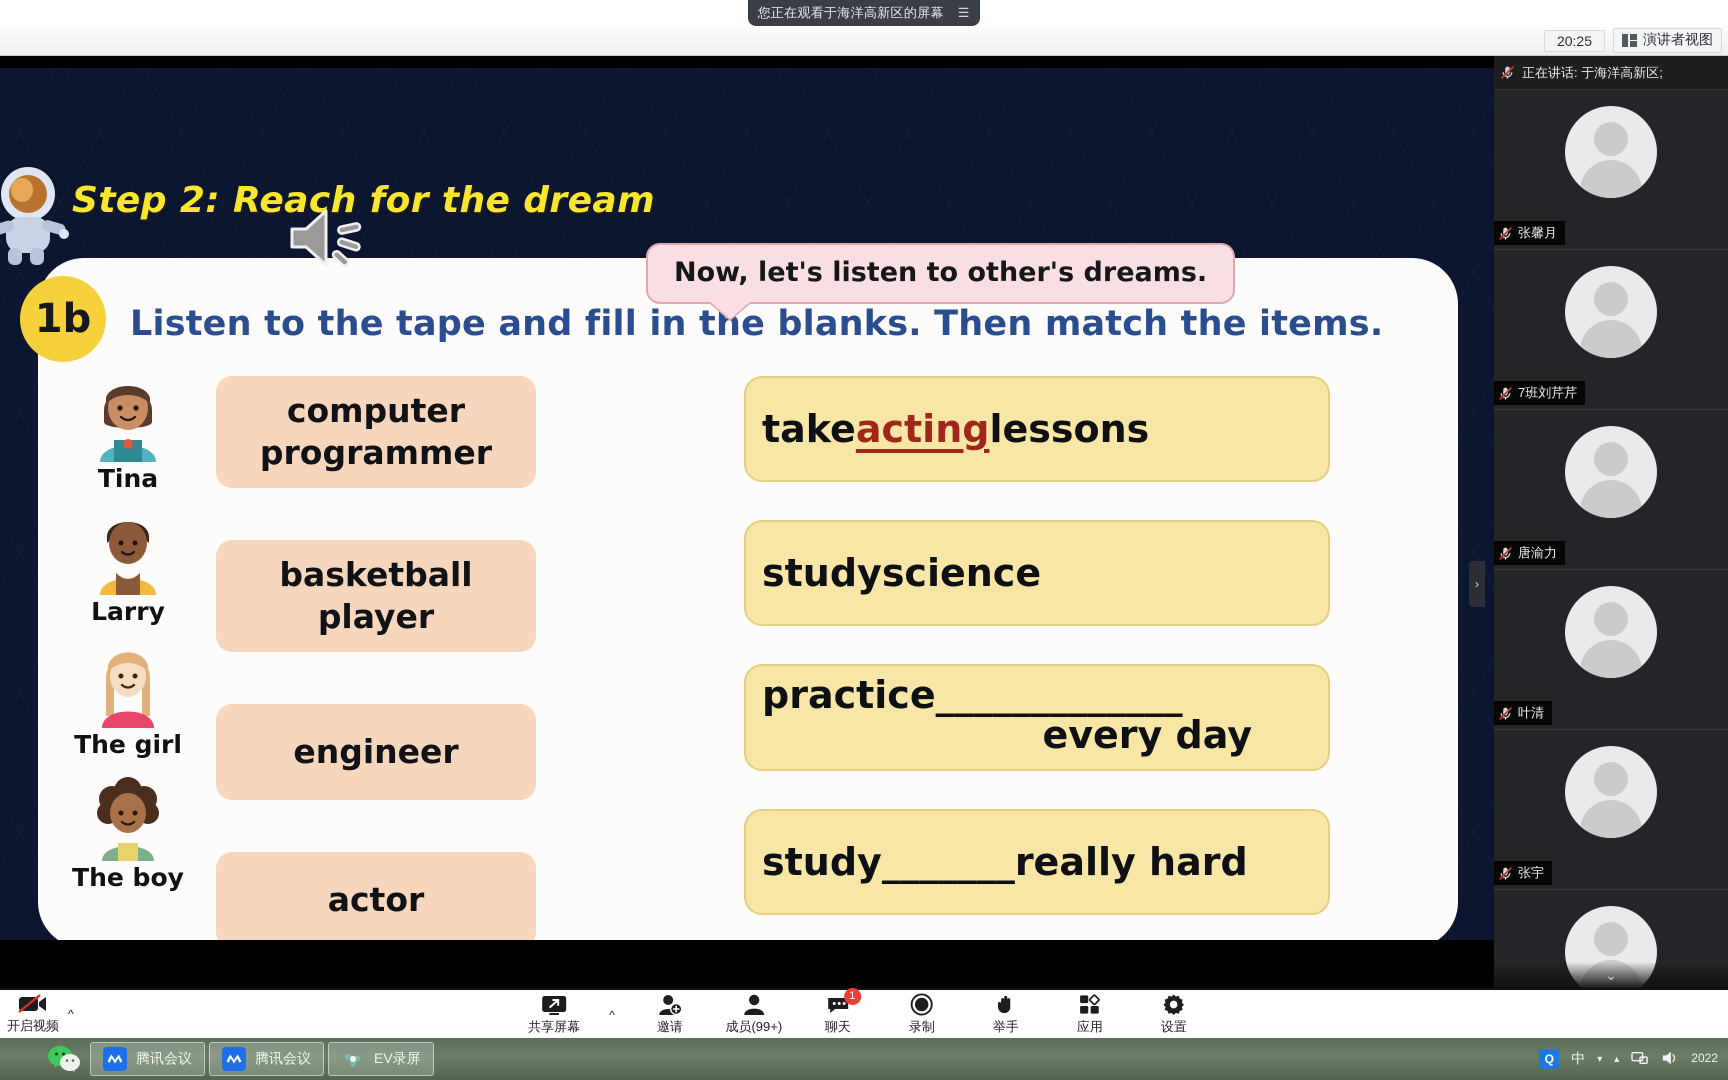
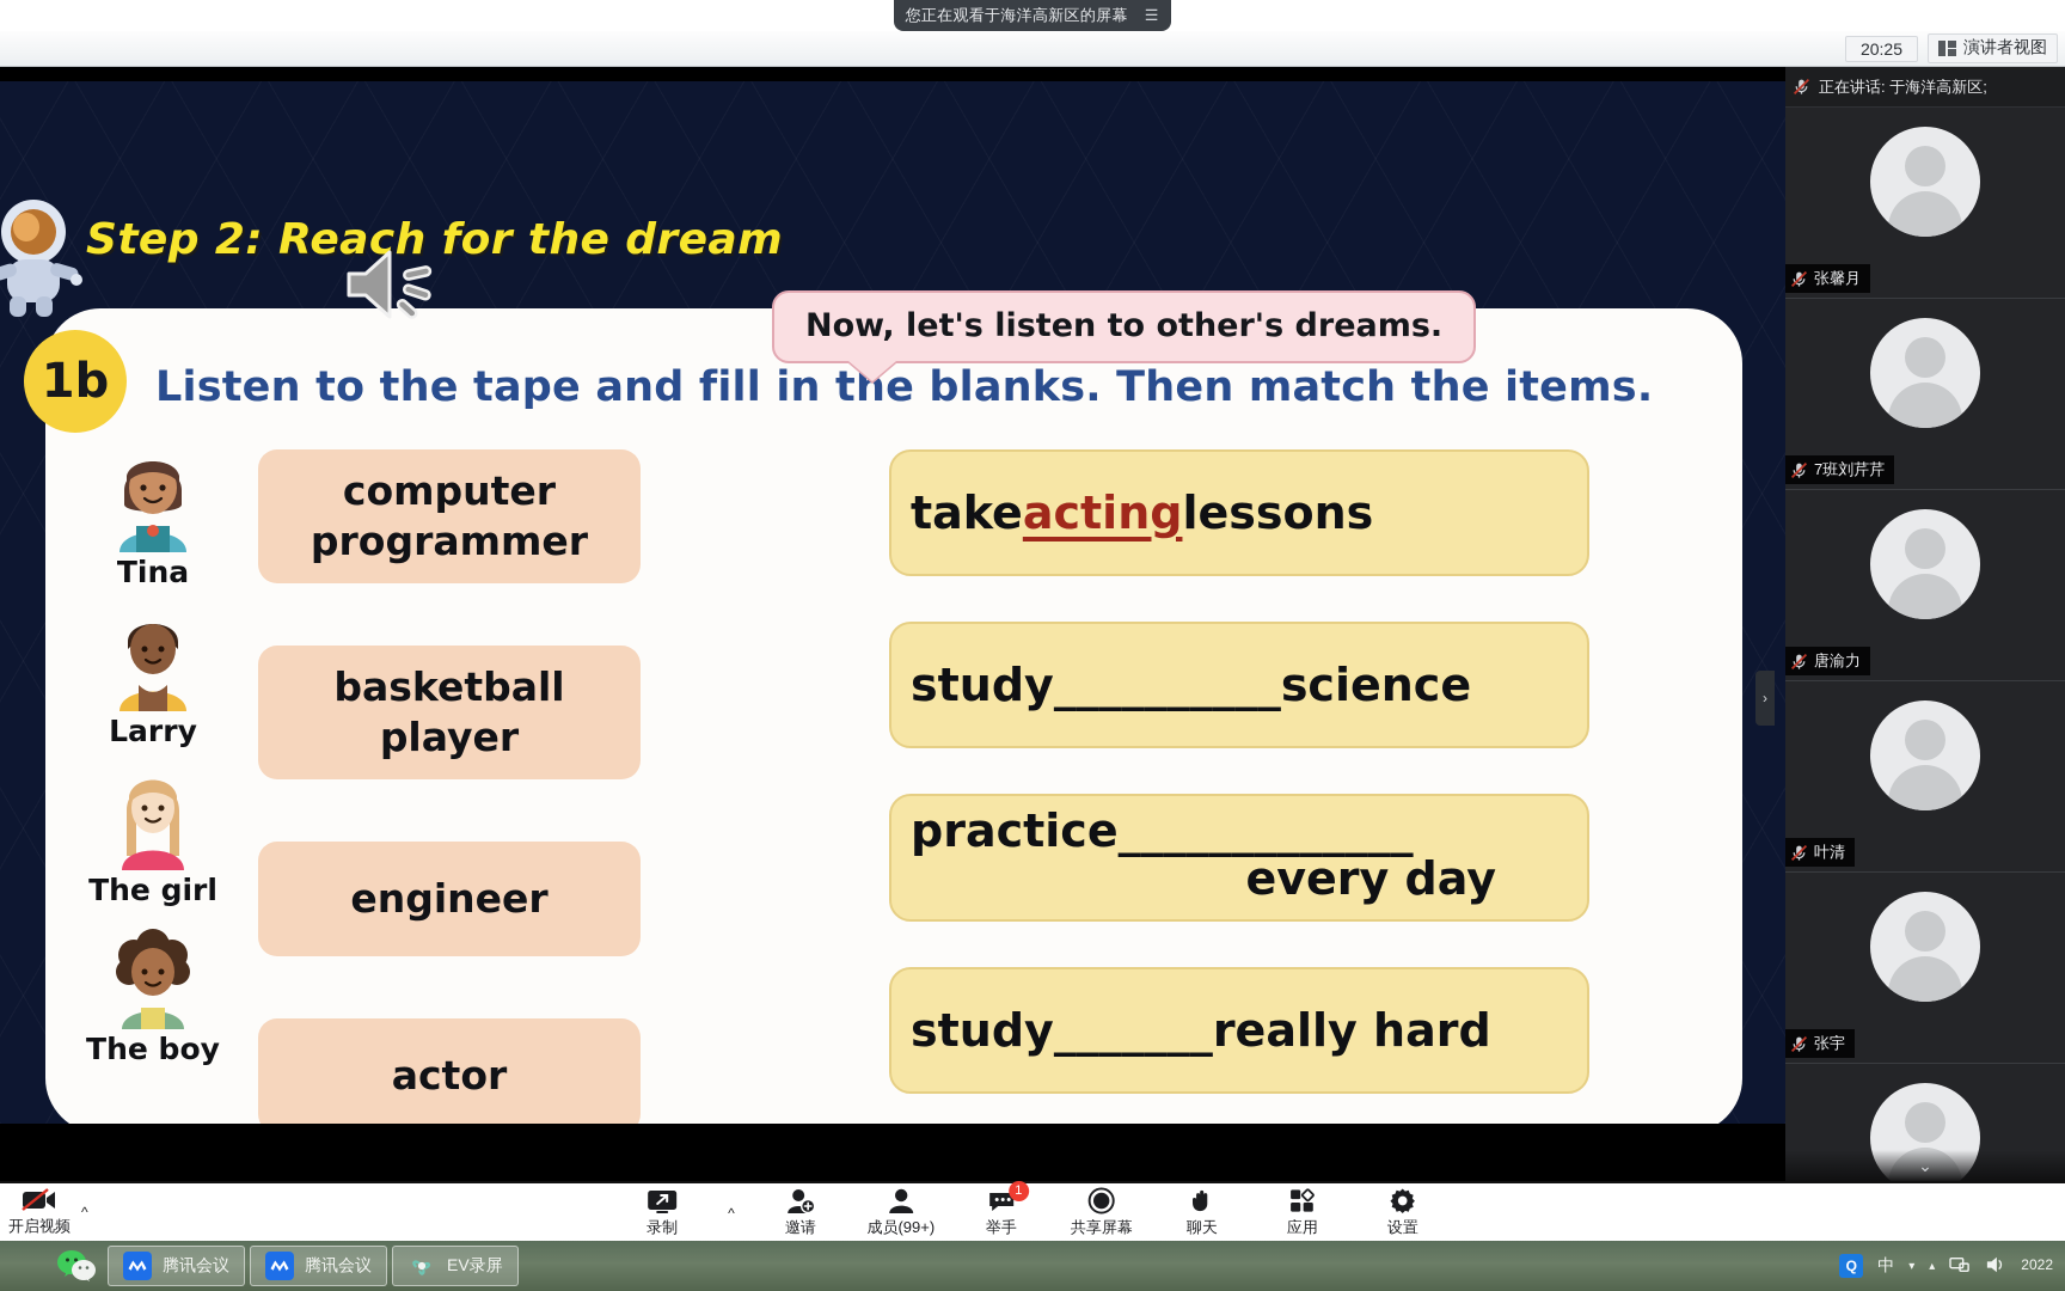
  您正在观看于海洋高新区的屏幕
  ☰
  20:25
  演讲者视图
  Step 2: Reach for the dream
  1b
  Listen to the tape and fill in the blanks. Then match the items.
  Now, let's listen to other's dreams.
  Tina
  Larry
  The girl
  The boy
  computer programmer
  basketball player
  engineer
  actor
  take
  acting
  lessons
  study
+ __________
  science
  practice_____________
  every day
  study
  _______
  really hard
  ›
  正在讲话: 于海洋高新区;
  张馨月
  7班刘芹芹
  唐渝力
  叶清
  张宇
  ⌄
  开启视频
  ^
- 共享屏幕
+ 录制
  ^
  邀请
  成员(99+)
  1
- 聊天
+ 举手
- 录制
+ 共享屏幕
- 举手
+ 聊天
  应用
  设置
  腾讯会议
  腾讯会议
  EV录屏
  Q
  中
  ▾
  ▴
  2022
